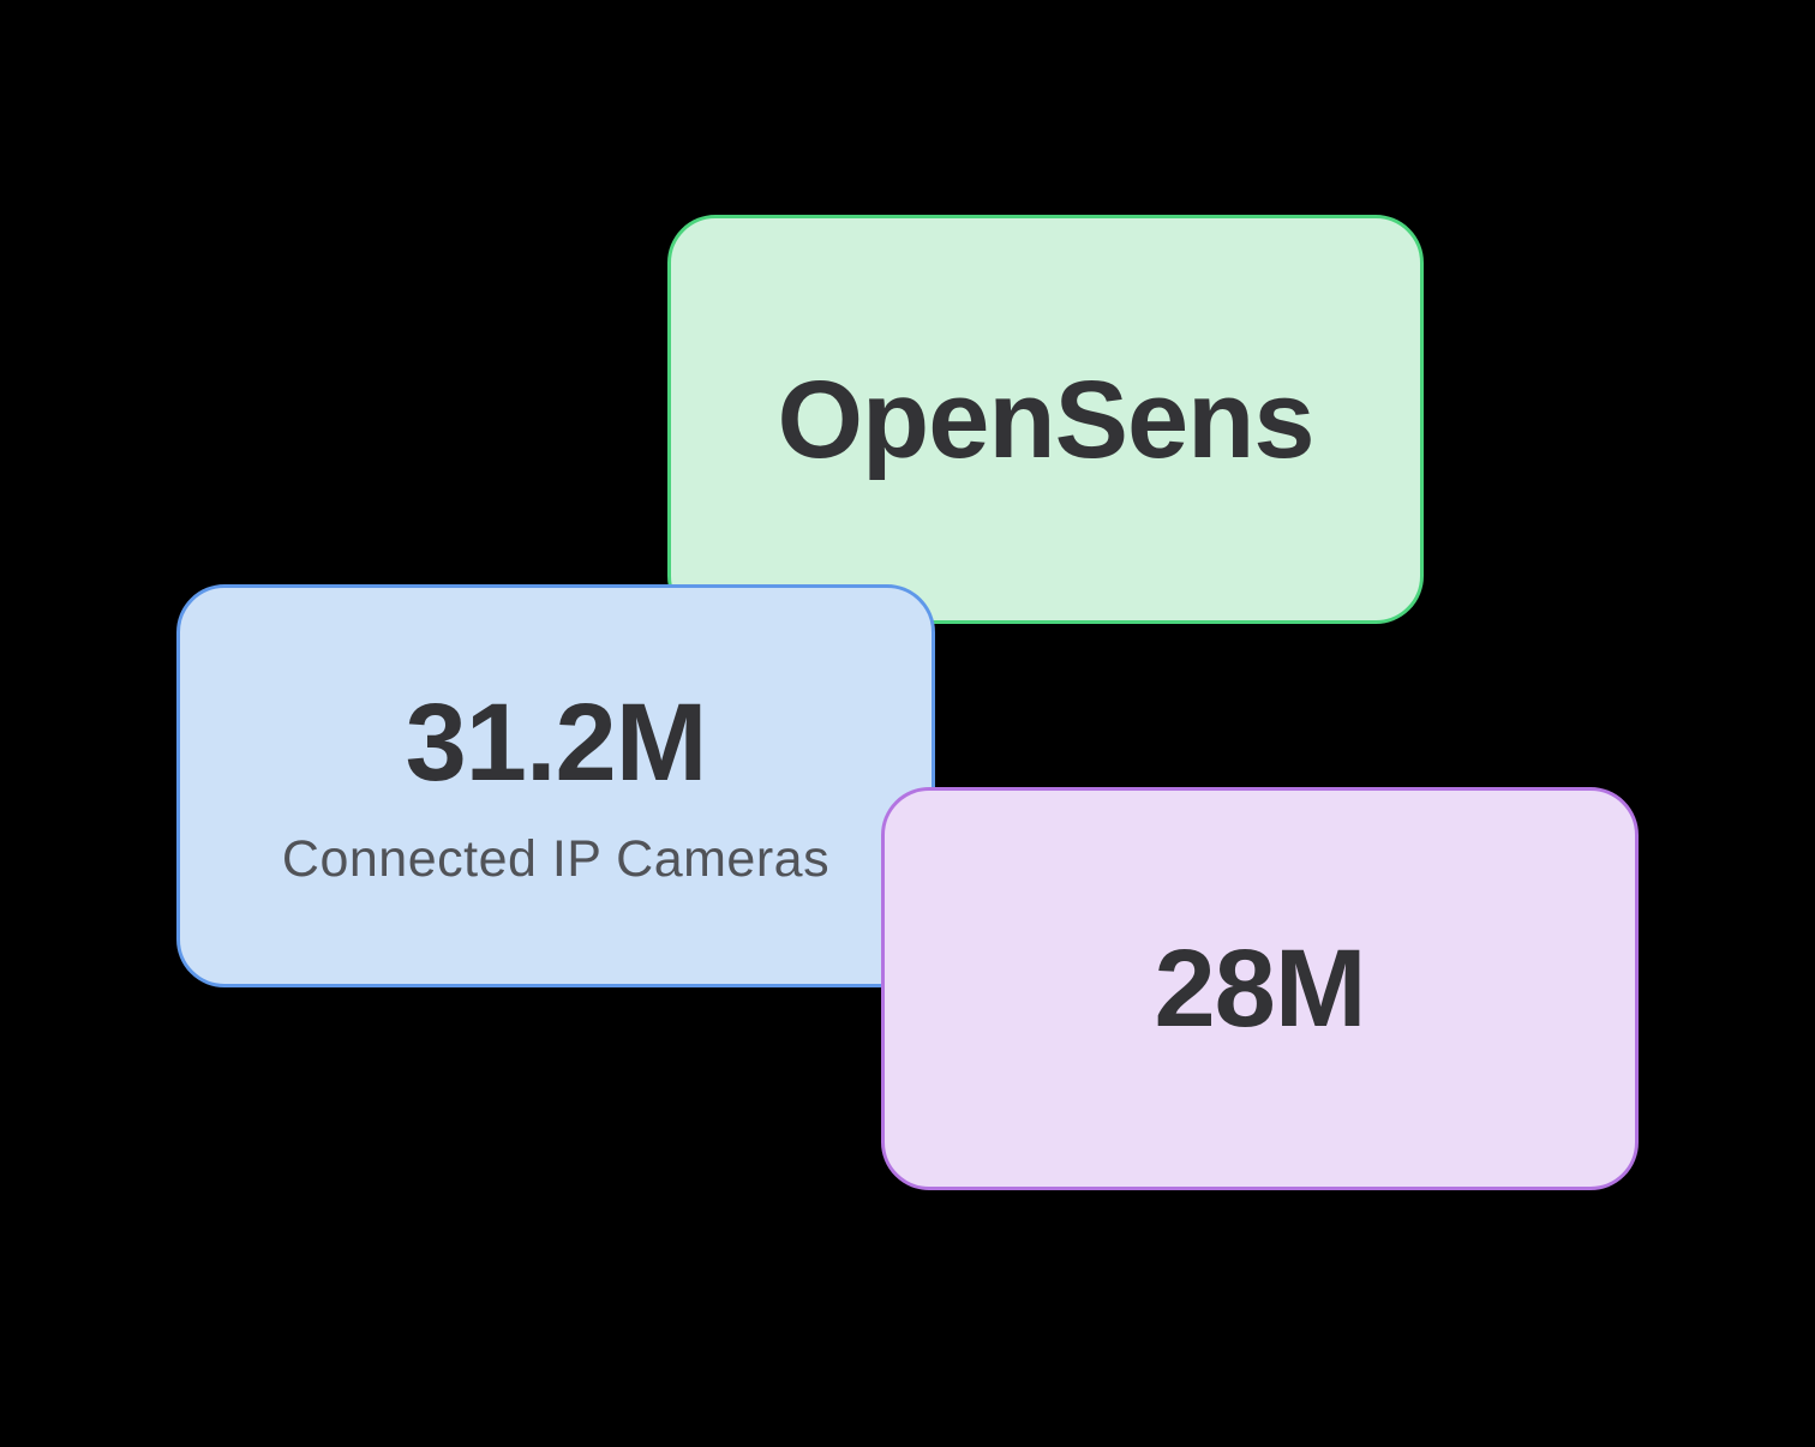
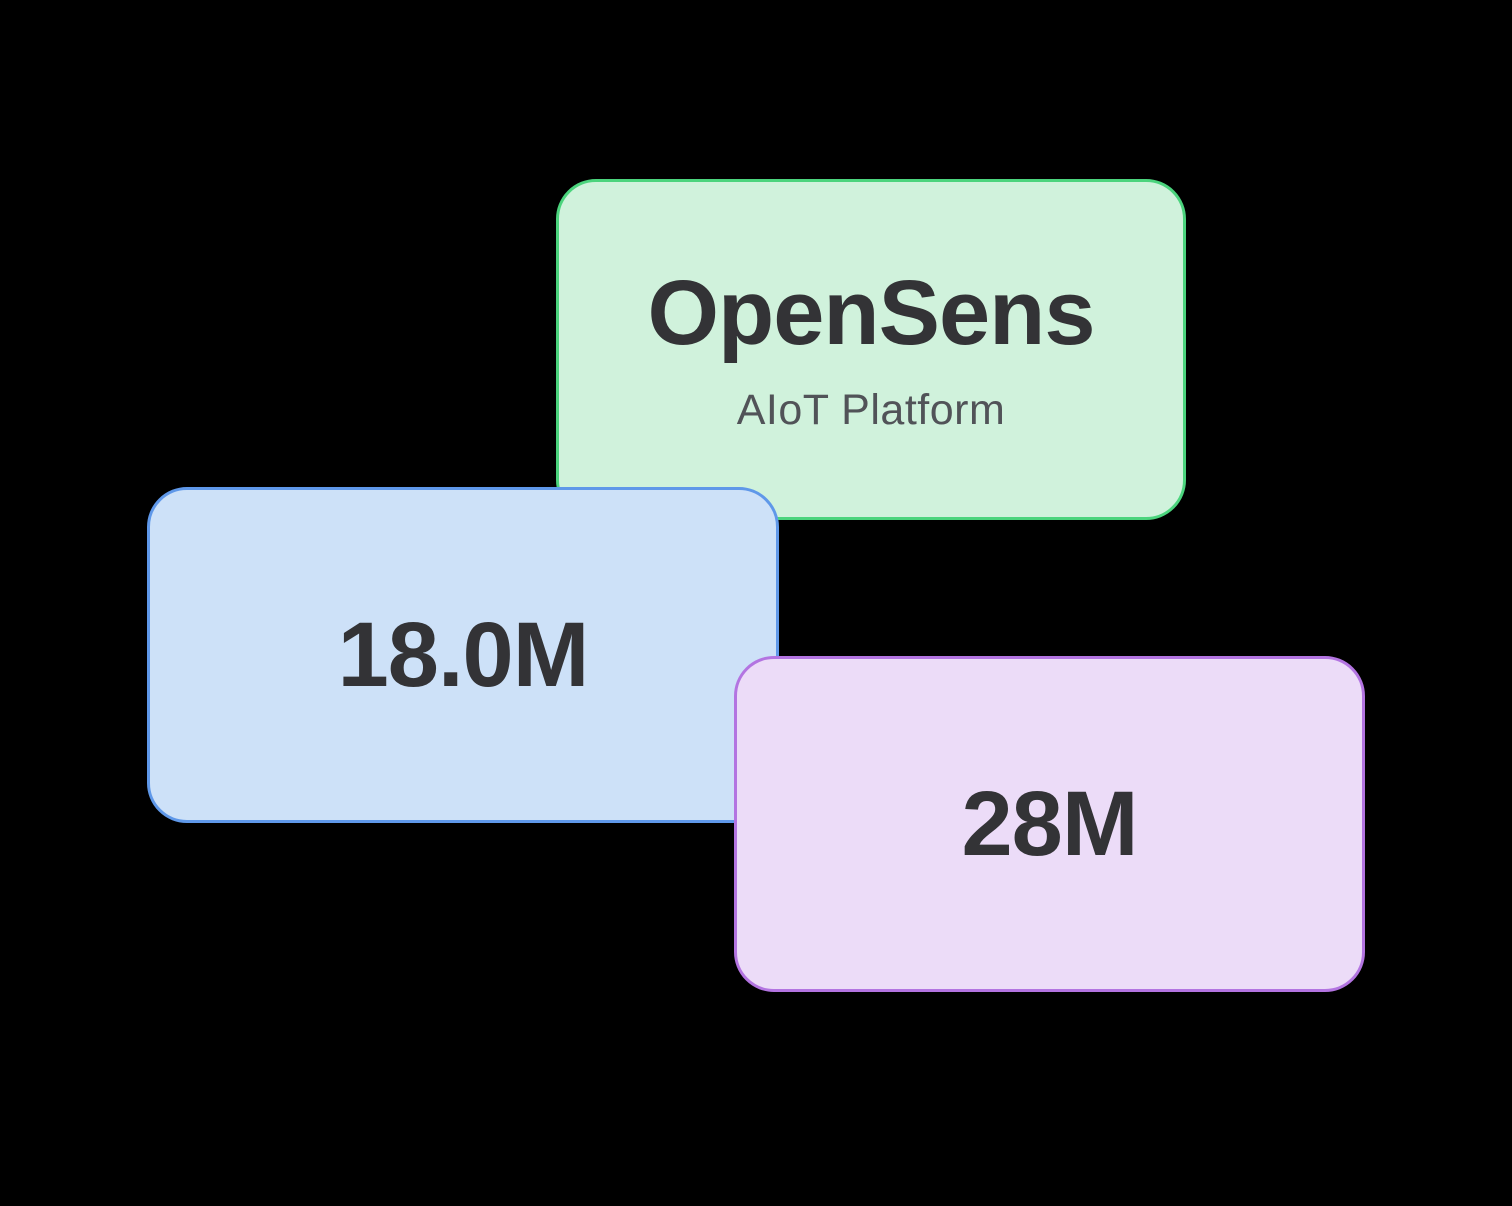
  OpenSens
+ AIoT Platform
- 31.2M
+ 18.0M
- Connected IP Cameras
  28M
